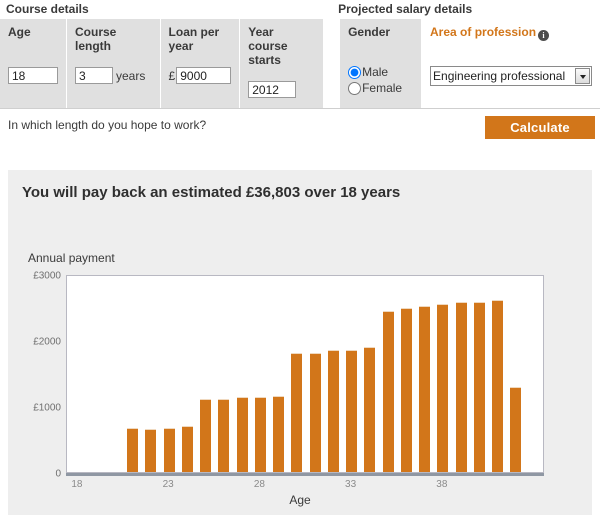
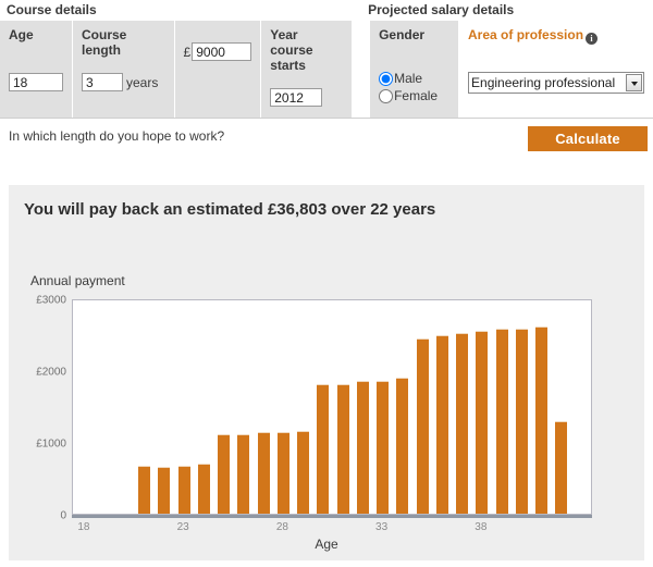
  Course details
  Projected salary details
  Age
  18
  Course length
  3
  years
- Loan per year
  £
  9000
  Year course starts
  2012
  Gender
  Male
  Female
  Area of profession i
  Engineering professional
  In which length do you hope to work?
  Calculate
- You will pay back an estimated £36,803 over 18 years
+ You will pay back an estimated £36,803 over 22 years
  Annual payment
  0
  £1000
  £2000
  £3000
  18
  23
  28
  33
  38
  Age
